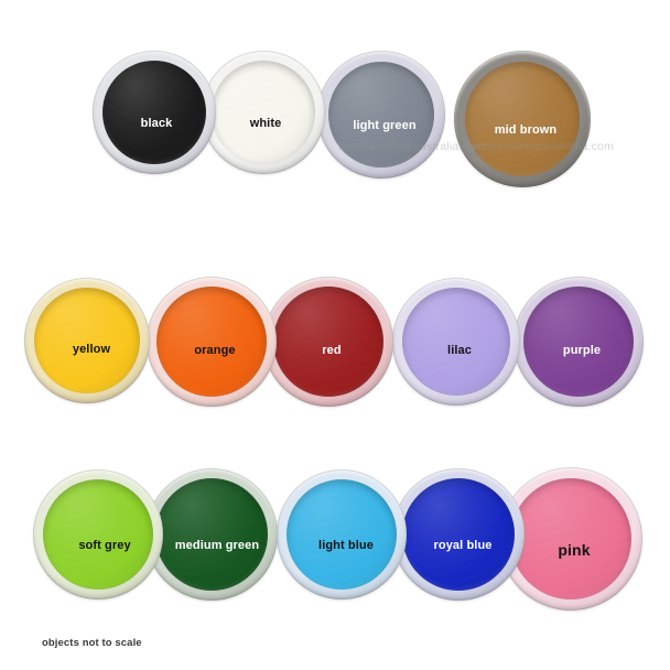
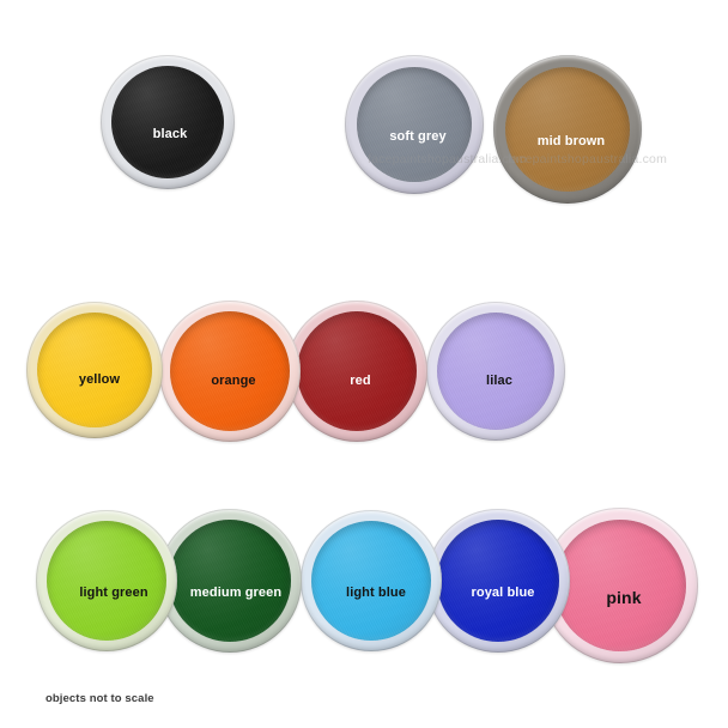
  black
- white
- light green
+ soft grey
  mid brown
  yellow
  orange
  red
  lilac
- purple
- soft grey
+ light green
  medium green
  light blue
  royal blue
  pink
  facepaintshopaustralia.com
  facepaintshopaustralia.com
  objects not to scale
